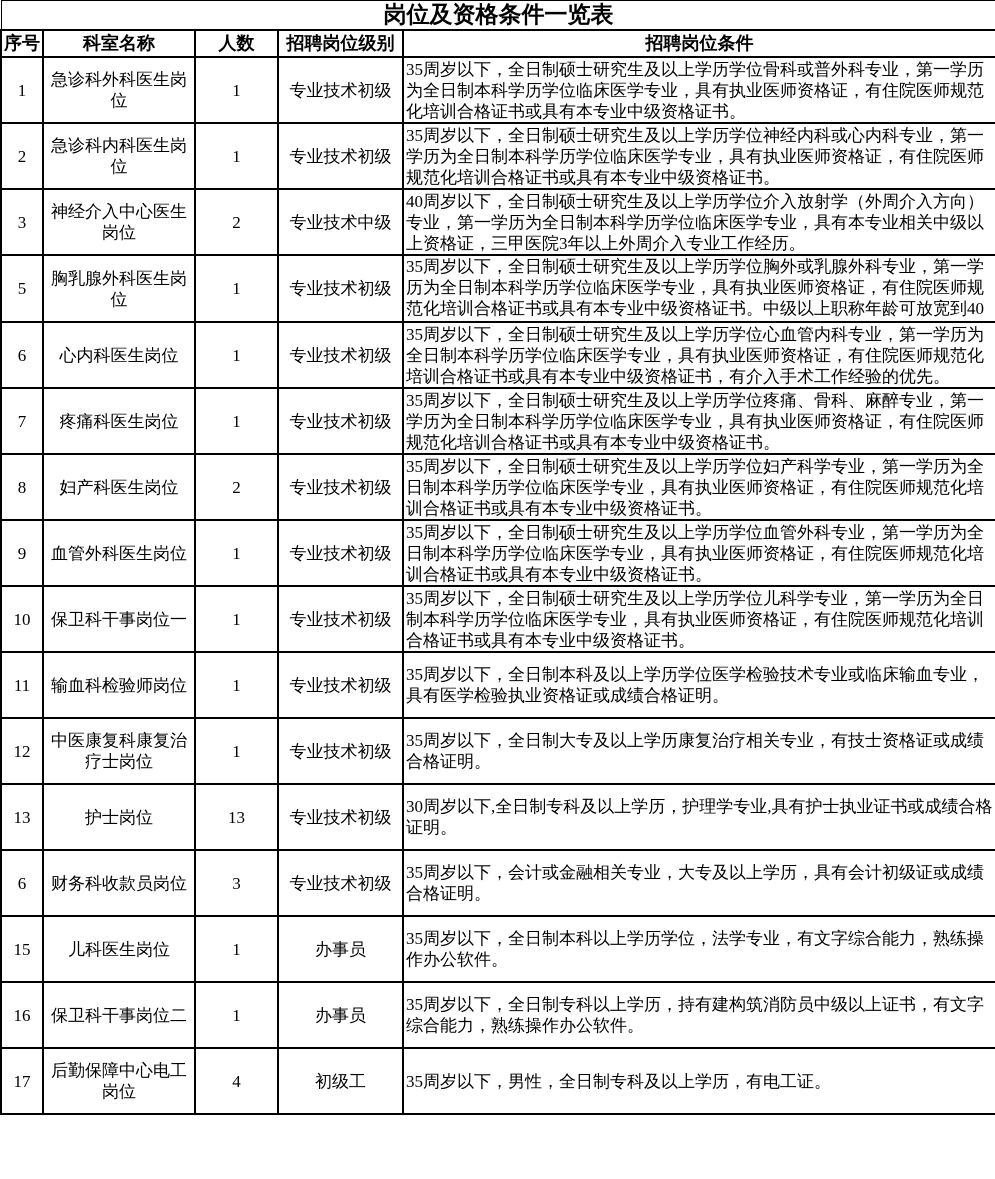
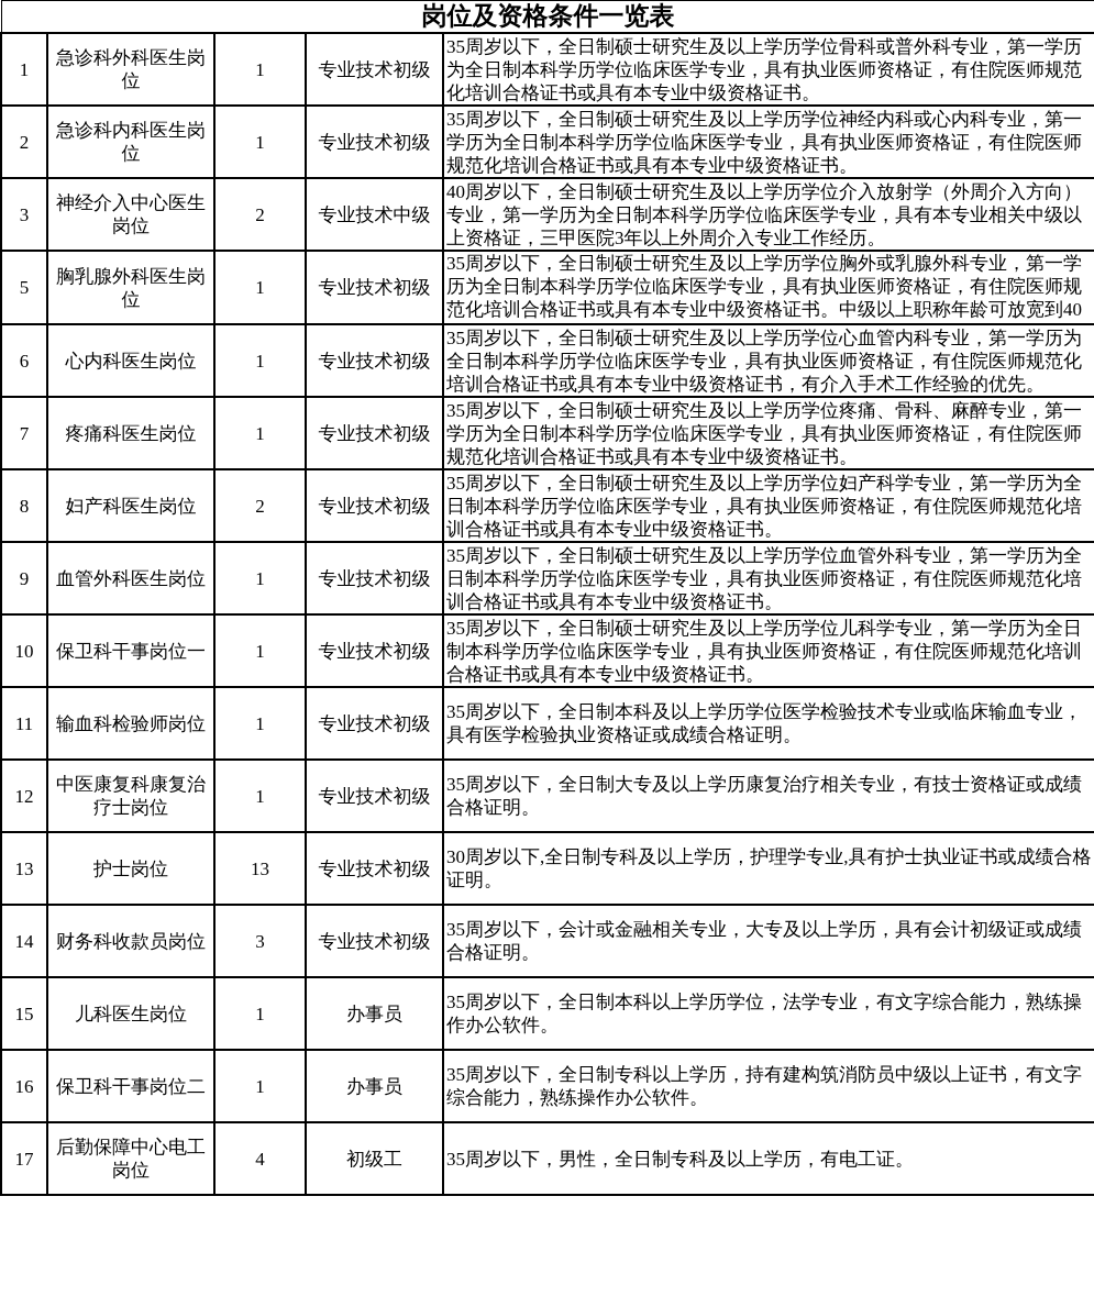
  岗位及资格条件一览表
- 序号	科室名称	人数	招聘岗位级别	招聘岗位条件
  1	急诊科外科医生岗位	1	专业技术初级	35周岁以下，全日制硕士研究生及以上学历学位骨科或普外科专业，第一学历为全日制本科学历学位临床医学专业，具有执业医师资格证，有住院医师规范化培训合格证书或具有本专业中级资格证书。
  2	急诊科内科医生岗位	1	专业技术初级	35周岁以下，全日制硕士研究生及以上学历学位神经内科或心内科专业，第一学历为全日制本科学历学位临床医学专业，具有执业医师资格证，有住院医师规范化培训合格证书或具有本专业中级资格证书。
  3	神经介入中心医生岗位	2	专业技术中级	40周岁以下，全日制硕士研究生及以上学历学位介入放射学（外周介入方向）专业，第一学历为全日制本科学历学位临床医学专业，具有本专业相关中级以上资格证，三甲医院3年以上外周介入专业工作经历。
  5	胸乳腺外科医生岗位	1	专业技术初级	35周岁以下，全日制硕士研究生及以上学历学位胸外或乳腺外科专业，第一学历为全日制本科学历学位临床医学专业，具有执业医师资格证，有住院医师规范化培训合格证书或具有本专业中级资格证书。中级以上职称年龄可放宽到40
  6	心内科医生岗位	1	专业技术初级	35周岁以下，全日制硕士研究生及以上学历学位心血管内科专业，第一学历为全日制本科学历学位临床医学专业，具有执业医师资格证，有住院医师规范化培训合格证书或具有本专业中级资格证书，有介入手术工作经验的优先。
  7	疼痛科医生岗位	1	专业技术初级	35周岁以下，全日制硕士研究生及以上学历学位疼痛、骨科、麻醉专业，第一学历为全日制本科学历学位临床医学专业，具有执业医师资格证，有住院医师规范化培训合格证书或具有本专业中级资格证书。
  8	妇产科医生岗位	2	专业技术初级	35周岁以下，全日制硕士研究生及以上学历学位妇产科学专业，第一学历为全日制本科学历学位临床医学专业，具有执业医师资格证，有住院医师规范化培训合格证书或具有本专业中级资格证书。
  9	血管外科医生岗位	1	专业技术初级	35周岁以下，全日制硕士研究生及以上学历学位血管外科专业，第一学历为全日制本科学历学位临床医学专业，具有执业医师资格证，有住院医师规范化培训合格证书或具有本专业中级资格证书。
  10	保卫科干事岗位一	1	专业技术初级	35周岁以下，全日制硕士研究生及以上学历学位儿科学专业，第一学历为全日制本科学历学位临床医学专业，具有执业医师资格证，有住院医师规范化培训合格证书或具有本专业中级资格证书。
  11	输血科检验师岗位	1	专业技术初级	35周岁以下，全日制本科及以上学历学位医学检验技术专业或临床输血专业，具有医学检验执业资格证或成绩合格证明。
  12	中医康复科康复治疗士岗位	1	专业技术初级	35周岁以下，全日制大专及以上学历康复治疗相关专业，有技士资格证或成绩合格证明。
  13	护士岗位	13	专业技术初级	30周岁以下,全日制专科及以上学历，护理学专业,具有护士执业证书或成绩合格证明。
- 6	财务科收款员岗位	3	专业技术初级	35周岁以下，会计或金融相关专业，大专及以上学历，具有会计初级证或成绩合格证明。
+ 14	财务科收款员岗位	3	专业技术初级	35周岁以下，会计或金融相关专业，大专及以上学历，具有会计初级证或成绩合格证明。
  15	儿科医生岗位	1	办事员	35周岁以下，全日制本科以上学历学位，法学专业，有文字综合能力，熟练操作办公软件。
  16	保卫科干事岗位二	1	办事员	35周岁以下，全日制专科以上学历，持有建构筑消防员中级以上证书，有文字综合能力，熟练操作办公软件。
  17	后勤保障中心电工岗位	4	初级工	35周岁以下，男性，全日制专科及以上学历，有电工证。
